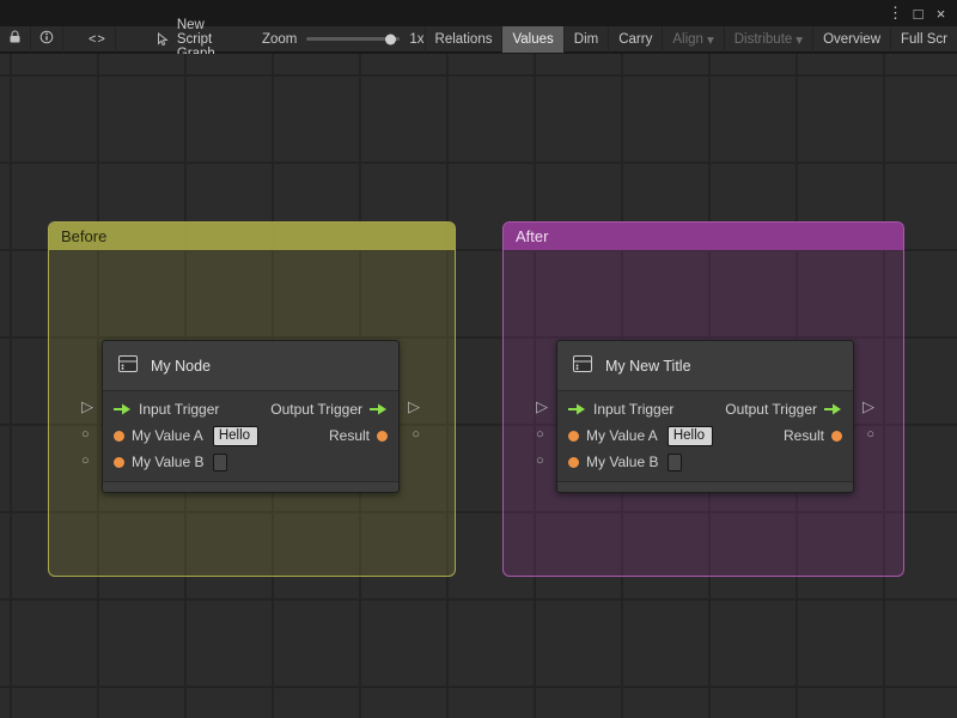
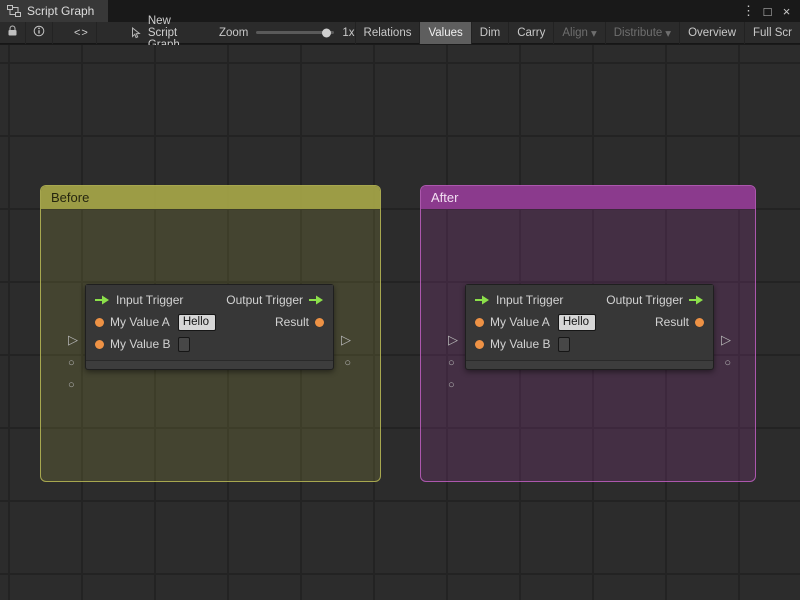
+ Script Graph
  ⋮
  □
  ×
  <>
  Zoom
  1x
  Relations
  Values
  Dim
  Carry
  Align
  ▾
  Distribute
  ▾
  Overview
  Full Scr
  Before
  After
- My Node
  Input Trigger
  Output Trigger
  My Value A
  Hello
  Result
  My Value B
  ▷
  ○
  ○
  ▷
  ○
- My New Title
  Input Trigger
  Output Trigger
  My Value A
  Hello
  Result
  My Value B
  ▷
  ○
  ○
  ▷
  ○
